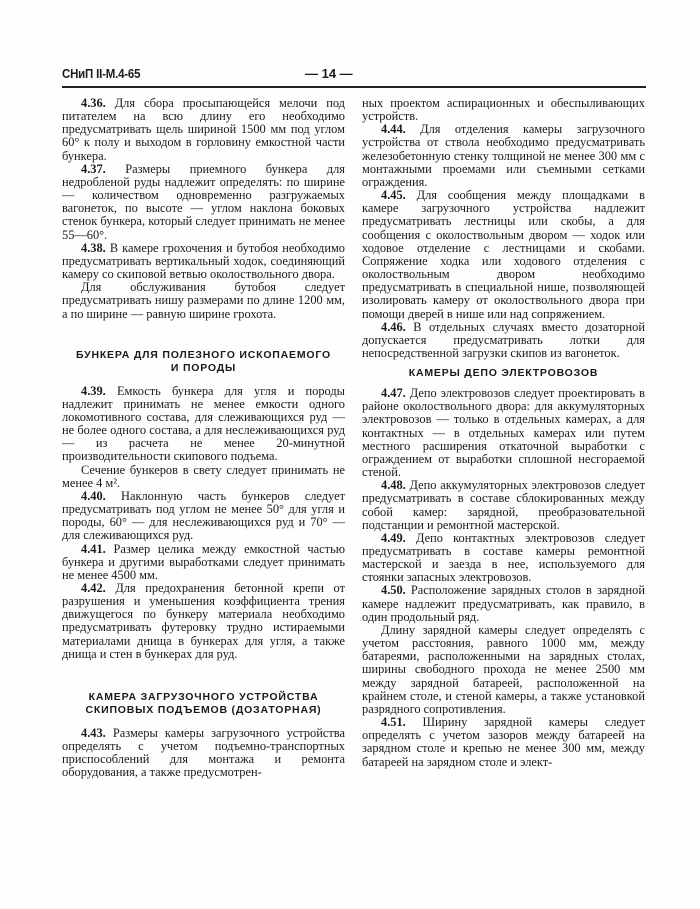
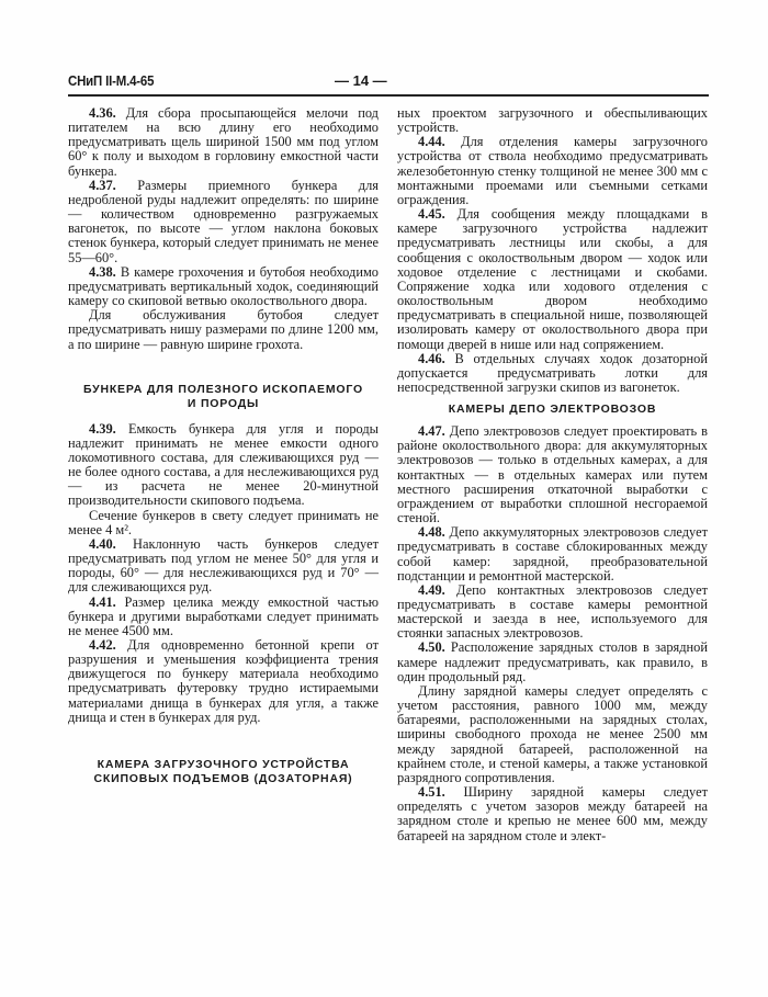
  СНиП II-М.4-65
  — 14 —
  4.36. Для сбора просыпающейся мелочи под питателем на всю длину его необходимо предусматривать щель шириной 1500 мм под углом 60° к полу и выходом в горловину емкостной части бункера.
  4.37. Размеры приемного бункера для недробленой руды надлежит определять: по ширине — количеством одновременно разгружаемых вагонеток, по высоте — углом наклона боковых стенок бункера, который следует принимать не менее 55—60°.
  4.38. В камере грохочения и бутобоя необходимо предусматривать вертикальный ходок, соединяющий камеру со скиповой ветвью околоствольного двора.
  Для обслуживания бутобоя следует предусматривать нишу размерами по длине 1200 мм, а по ширине — равную ширине грохота.
  БУНКЕРА ДЛЯ ПОЛЕЗНОГО ИСКОПАЕМОГО
  И ПОРОДЫ
  4.39. Емкость бункера для угля и породы надлежит принимать не менее емкости одного локомотивного состава, для слеживающихся руд — не более одного состава, а для неслеживающихся руд — из расчета не менее 20-минутной производительности скипового подъема.
  Сечение бункеров в свету следует принимать не менее 4 м².
  4.40. Наклонную часть бункеров следует предусматривать под углом не менее 50° для угля и породы, 60° — для неслеживающихся руд и 70° — для слеживающихся руд.
  4.41. Размер целика между емкостной частью бункера и другими выработками следует принимать не менее 4500 мм.
- 4.42. Для предохранения бетонной крепи от разрушения и уменьшения коэффициента трения движущегося по бункеру материала необходимо предусматривать футеровку трудно истираемыми материалами днища в бункерах для угля, а также днища и стен в бункерах для руд.
+ 4.42. Для одновременно бетонной крепи от разрушения и уменьшения коэффициента трения движущегося по бункеру материала необходимо предусматривать футеровку трудно истираемыми материалами днища в бункерах для угля, а также днища и стен в бункерах для руд.
  КАМЕРА ЗАГРУЗОЧНОГО УСТРОЙСТВА
  СКИПОВЫХ ПОДЪЕМОВ (ДОЗАТОРНАЯ)
- 4.43. Размеры камеры загрузочного устройства определять с учетом подъемно-транспортных приспособлений для монтажа и ремонта оборудования, а также предусмотрен-
- ных проектом аспирационных и обеспыливающих устройств.
+ ных проектом загрузочного и обеспыливающих устройств.
  4.44. Для отделения камеры загрузочного устройства от ствола необходимо предусматривать железобетонную стенку толщиной не менее 300 мм с монтажными проемами или съемными сетками ограждения.
  4.45. Для сообщения между площадками в камере загрузочного устройства надлежит предусматривать лестницы или скобы, а для сообщения с околоствольным двором — ходок или ходовое отделение с лестницами и скобами. Сопряжение ходка или ходового отделения с околоствольным двором необходимо предусматривать в специальной нише, позволяющей изолировать камеру от околоствольного двора при помощи дверей в нише или над сопряжением.
- 4.46. В отдельных случаях вместо дозаторной допускается предусматривать лотки для непосредственной загрузки скипов из вагонеток.
+ 4.46. В отдельных случаях ходок дозаторной допускается предусматривать лотки для непосредственной загрузки скипов из вагонеток.
  КАМЕРЫ ДЕПО ЭЛЕКТРОВОЗОВ
  4.47. Депо электровозов следует проектировать в районе околоствольного двора: для аккумуляторных электровозов — только в отдельных камерах, а для контактных — в отдельных камерах или путем местного расширения откаточной выработки с ограждением от выработки сплошной несгораемой стеной.
  4.48. Депо аккумуляторных электровозов следует предусматривать в составе сблокированных между собой камер: зарядной, преобразовательной подстанции и ремонтной мастерской.
  4.49. Депо контактных электровозов следует предусматривать в составе камеры ремонтной мастерской и заезда в нее, используемого для стоянки запасных электровозов.
  4.50. Расположение зарядных столов в зарядной камере надлежит предусматривать, как правило, в один продольный ряд.
  Длину зарядной камеры следует определять с учетом расстояния, равного 1000 мм, между батареями, расположенными на зарядных столах, ширины свободного прохода не менее 2500 мм между зарядной батареей, расположенной на крайнем столе, и стеной камеры, а также установкой разрядного сопротивления.
- 4.51. Ширину зарядной камеры следует определять с учетом зазоров между батареей на зарядном столе и крепью не менее 300 мм, между батареей на зарядном столе и элект-
+ 4.51. Ширину зарядной камеры следует определять с учетом зазоров между батареей на зарядном столе и крепью не менее 600 мм, между батареей на зарядном столе и элект-
